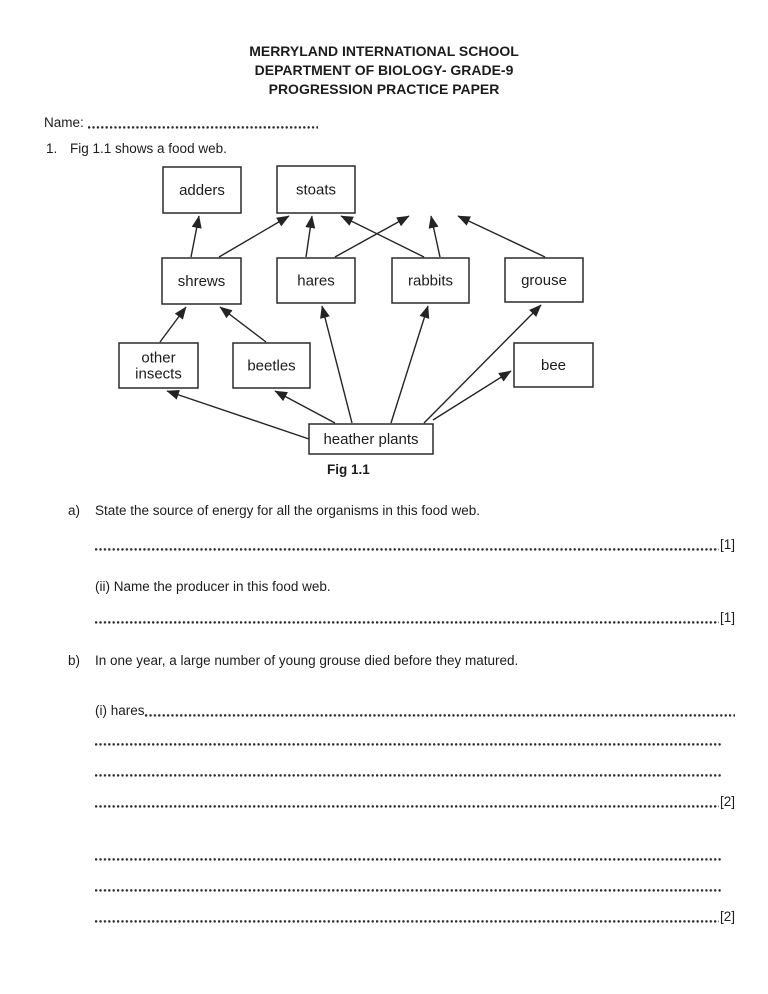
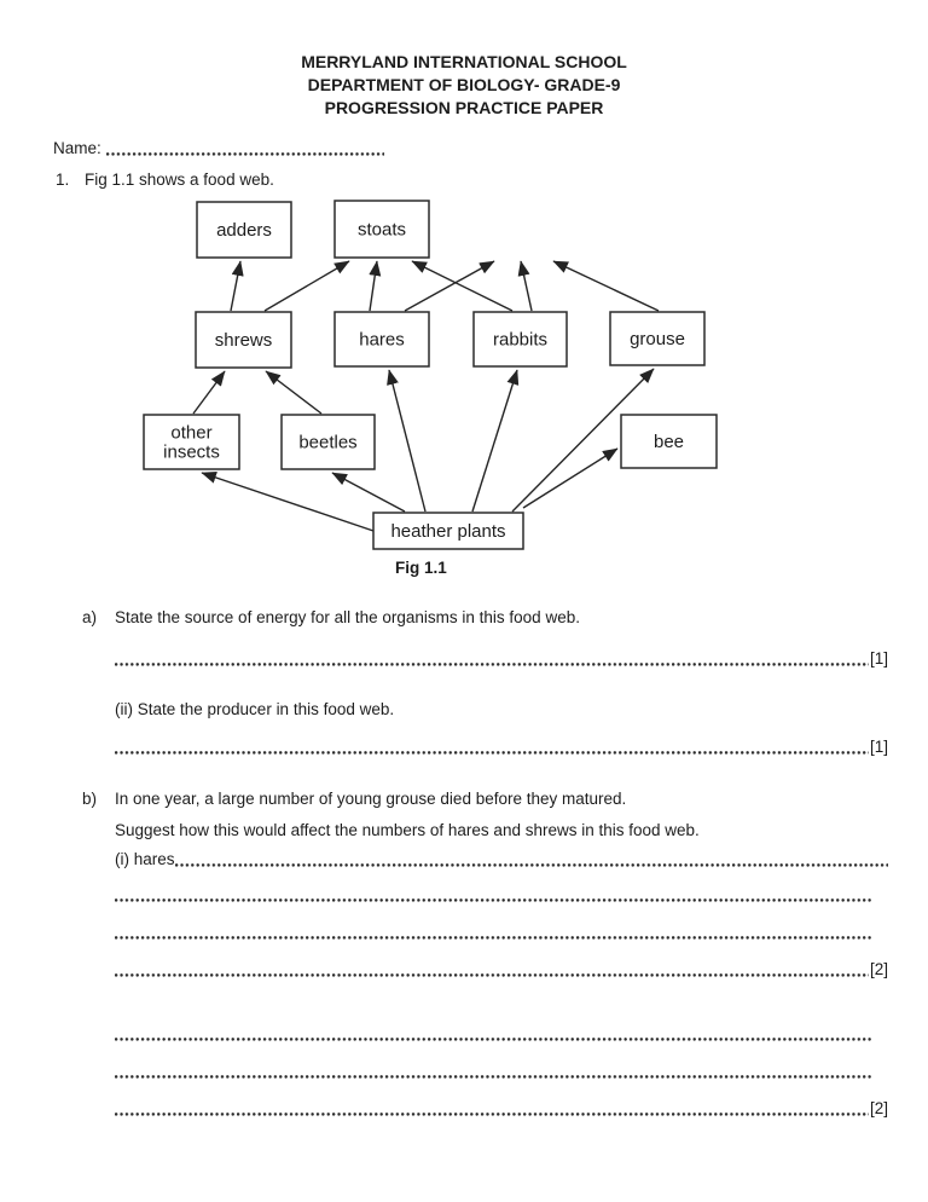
  MERRYLAND INTERNATIONAL SCHOOL
  DEPARTMENT OF BIOLOGY- GRADE-9
  PROGRESSION PRACTICE PAPER
  Name:
  1. Fig 1.1 shows a food web.
  adders
  stoats
  shrews
  hares
  rabbits
  grouse
  other insects
  beetles
  bee
  heather plants
  Fig 1.1
  a) State the source of energy for all the organisms in this food web.
  [1]
- (ii) Name the producer in this food web.
+ (ii) State the producer in this food web.
  [1]
  b) In one year, a large number of young grouse died before they matured.
+ Suggest how this would affect the numbers of hares and shrews in this food web.
  (i) hares
  [2]
  [2]
